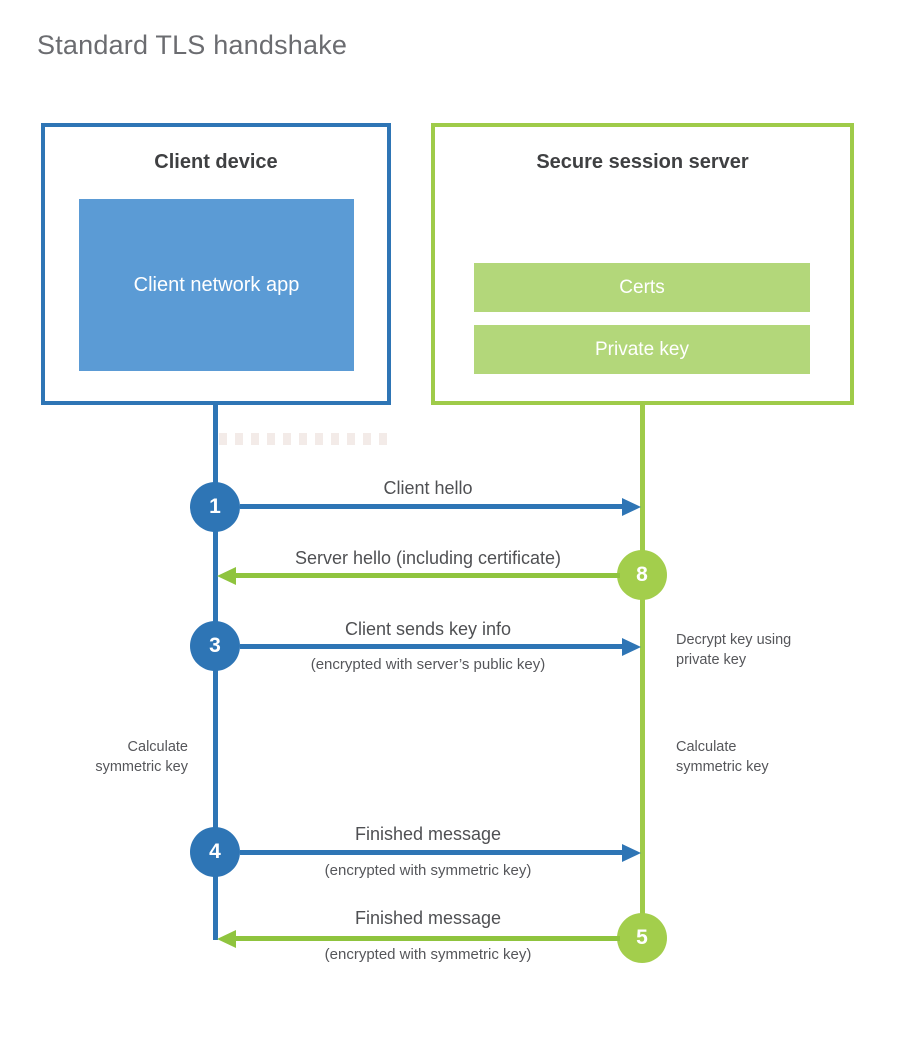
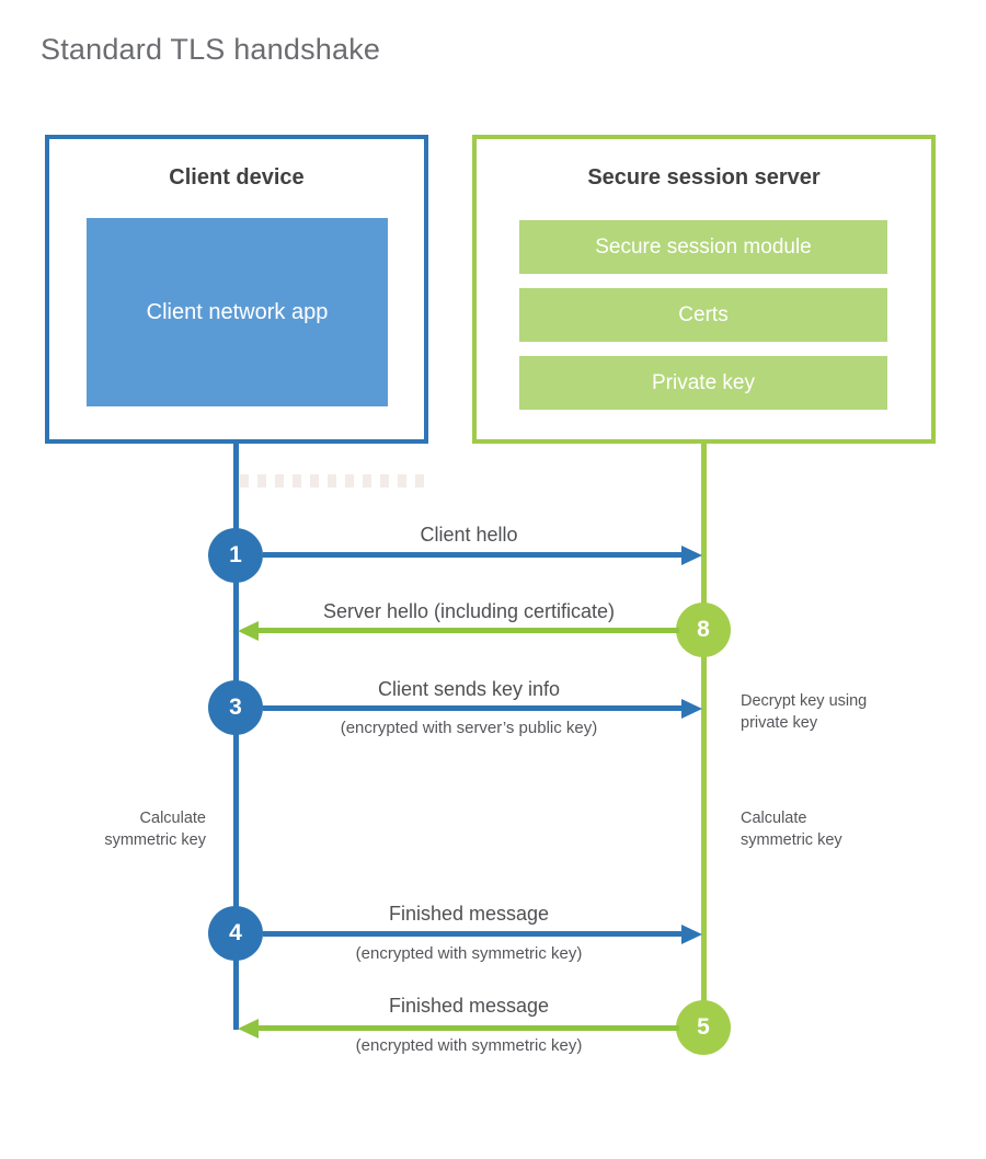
  Standard TLS handshake
  Client device
  Client network app
  Secure session server
+ Secure session module
  Certs
  Private key
  1
  Client hello
  8
  Server hello (including certificate)
  3
  Client sends key info
  (encrypted with server’s public key)
  Decrypt key using
  private key
  Calculate
  symmetric key
  Calculate
  symmetric key
  4
  Finished message
  (encrypted with symmetric key)
  5
  Finished message
  (encrypted with symmetric key)
